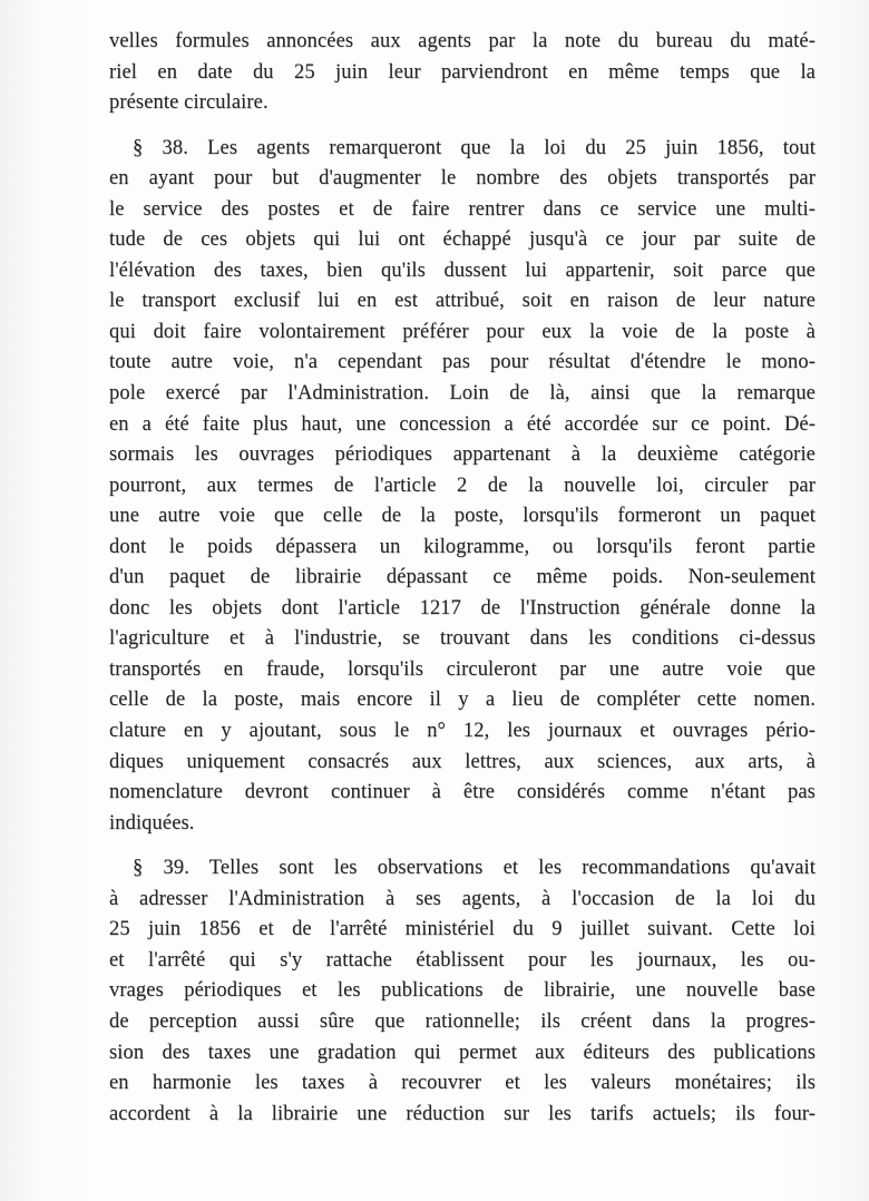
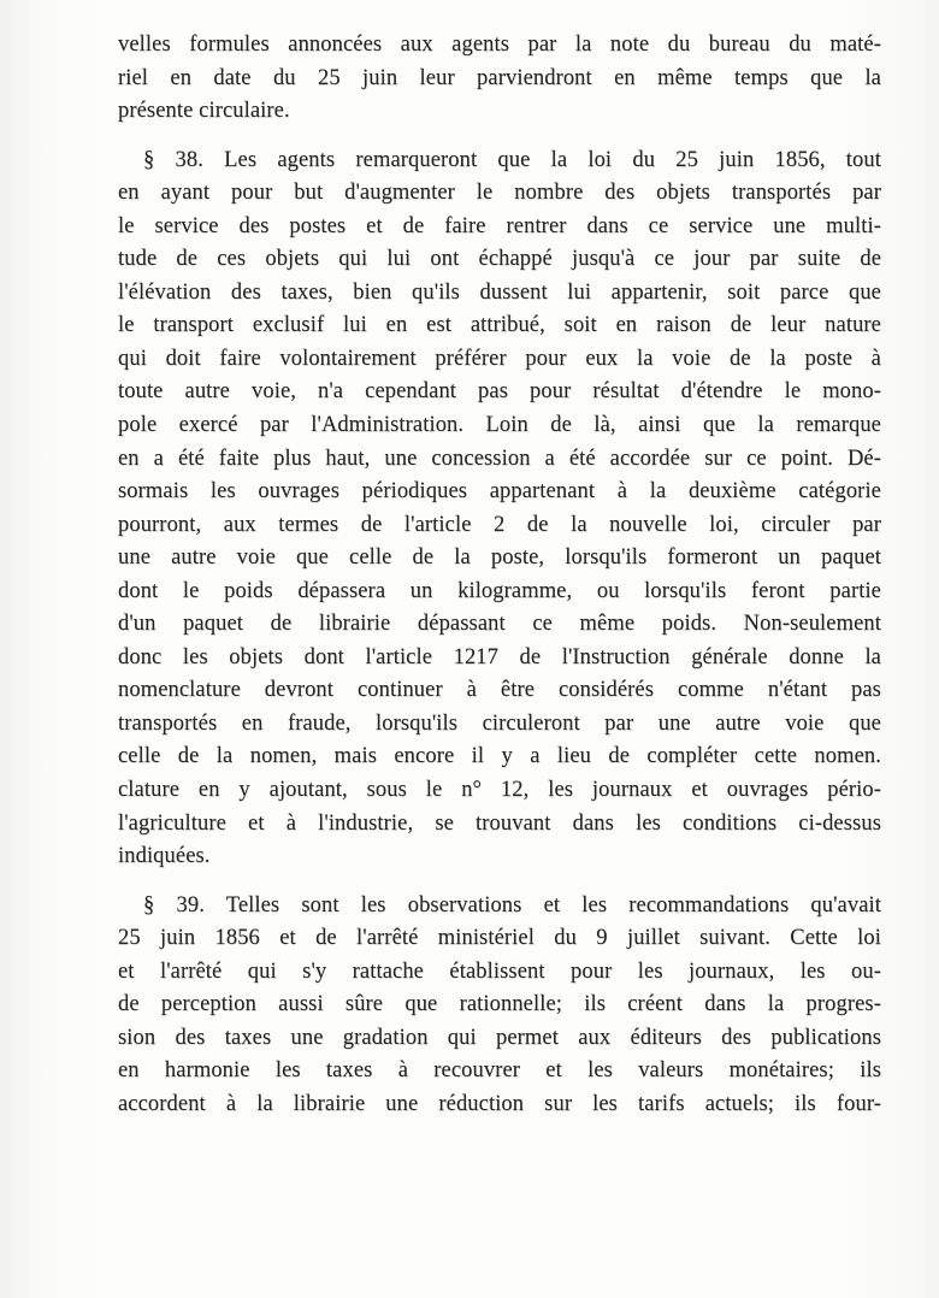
  velles formules annoncées aux agents par la note du bureau du maté-
  riel en date du 25 juin leur parviendront en même temps que la
  présente circulaire.
  § 38. Les agents remarqueront que la loi du 25 juin 1856, tout
  en ayant pour but d'augmenter le nombre des objets transportés par
  le service des postes et de faire rentrer dans ce service une multi-
  tude de ces objets qui lui ont échappé jusqu'à ce jour par suite de
  l'élévation des taxes, bien qu'ils dussent lui appartenir, soit parce que
  le transport exclusif lui en est attribué, soit en raison de leur nature
  qui doit faire volontairement préférer pour eux la voie de la poste à
  toute autre voie, n'a cependant pas pour résultat d'étendre le mono-
  pole exercé par l'Administration. Loin de là, ainsi que la remarque
  en a été faite plus haut, une concession a été accordée sur ce point. Dé-
  sormais les ouvrages périodiques appartenant à la deuxième catégorie
  pourront, aux termes de l'article 2 de la nouvelle loi, circuler par
  une autre voie que celle de la poste, lorsqu'ils formeront un paquet
  dont le poids dépassera un kilogramme, ou lorsqu'ils feront partie
  d'un paquet de librairie dépassant ce même poids. Non-seulement
  donc les objets dont l'article 1217 de l'Instruction générale donne la
- l'agriculture et à l'industrie, se trouvant dans les conditions ci-dessus
+ nomenclature devront continuer à être considérés comme n'étant pas
  transportés en fraude, lorsqu'ils circuleront par une autre voie que
- celle de la poste, mais encore il y a lieu de compléter cette nomen.
+ celle de la nomen, mais encore il y a lieu de compléter cette nomen.
  clature en y ajoutant, sous le n° 12, les journaux et ouvrages pério-
- diques uniquement consacrés aux lettres, aux sciences, aux arts, à
- nomenclature devront continuer à être considérés comme n'étant pas
+ l'agriculture et à l'industrie, se trouvant dans les conditions ci-dessus
  indiquées.
  § 39. Telles sont les observations et les recommandations qu'avait
- à adresser l'Administration à ses agents, à l'occasion de la loi du
  25 juin 1856 et de l'arrêté ministériel du 9 juillet suivant. Cette loi
  et l'arrêté qui s'y rattache établissent pour les journaux, les ou-
- vrages périodiques et les publications de librairie, une nouvelle base
  de perception aussi sûre que rationnelle; ils créent dans la progres-
  sion des taxes une gradation qui permet aux éditeurs des publications
  en harmonie les taxes à recouvrer et les valeurs monétaires; ils
  accordent à la librairie une réduction sur les tarifs actuels; ils four-
